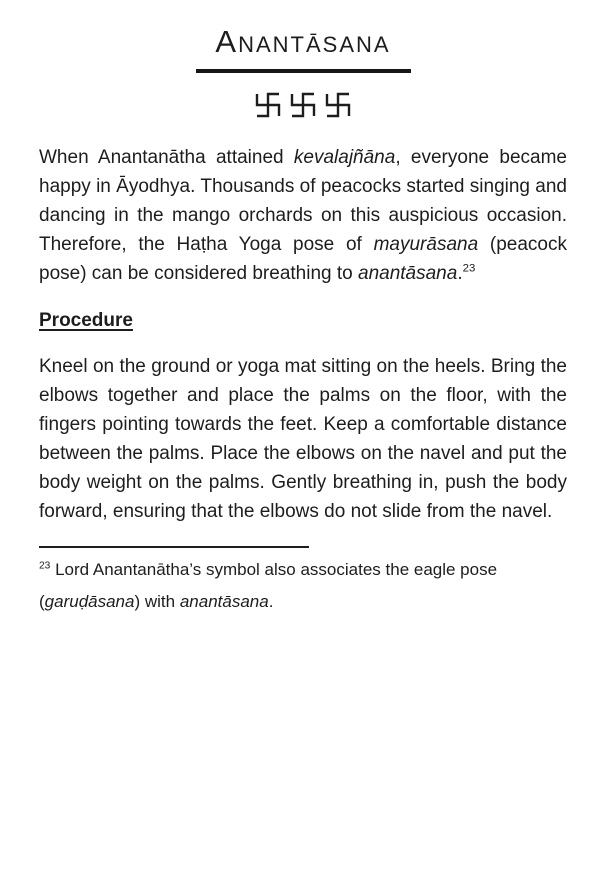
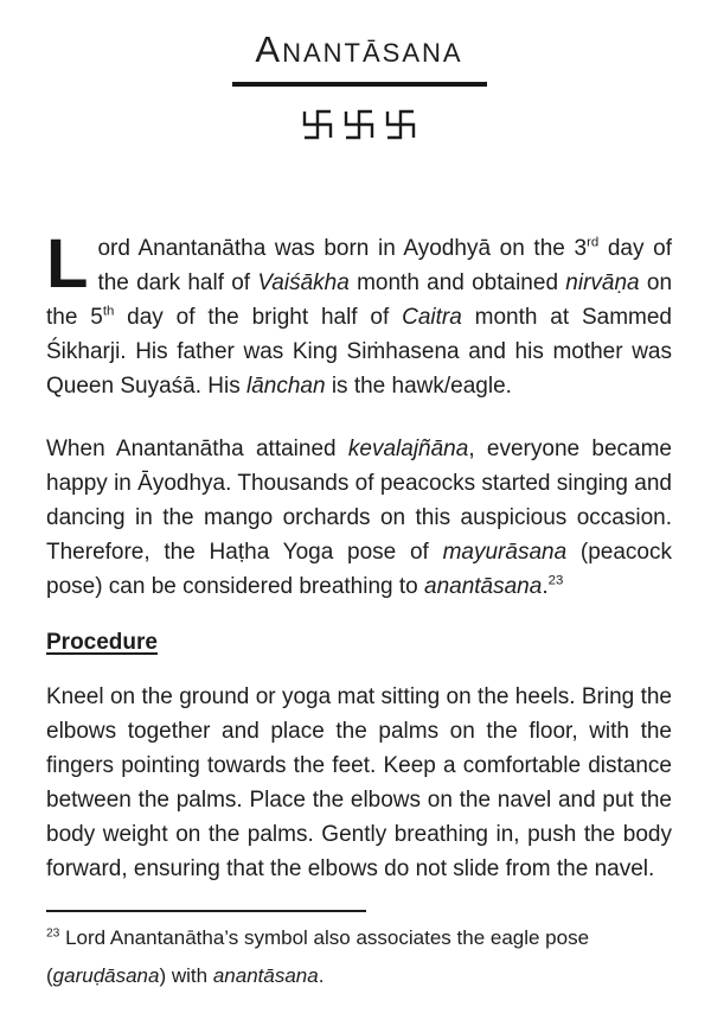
  ANANTĀSANA
+ L
+ ord Anantanātha was born in Ayodhyā on the 3rd day of the dark half of Vaiśākha month and obtained nirvāṇa on the 5th day of the bright half of Caitra month at Sammed Śikharji. His father was King Siṁhasena and his mother was Queen Suyaśā. His lānchan is the hawk/eagle.
  When Anantanātha attained kevalajñāna, everyone became happy in Āyodhya. Thousands of peacocks started singing and dancing in the mango orchards on this auspicious occasion. Therefore, the Haṭha Yoga pose of mayurāsana (peacock pose) can be considered breathing to anantāsana.23
  Procedure
  Kneel on the ground or yoga mat sitting on the heels. Bring the elbows together and place the palms on the floor, with the fingers pointing towards the feet. Keep a comfortable distance between the palms. Place the elbows on the navel and put the body weight on the palms. Gently breathing in, push the body forward, ensuring that the elbows do not slide from the navel.
  23 Lord Anantanātha’s symbol also associates the eagle pose (garuḍāsana) with anantāsana.
